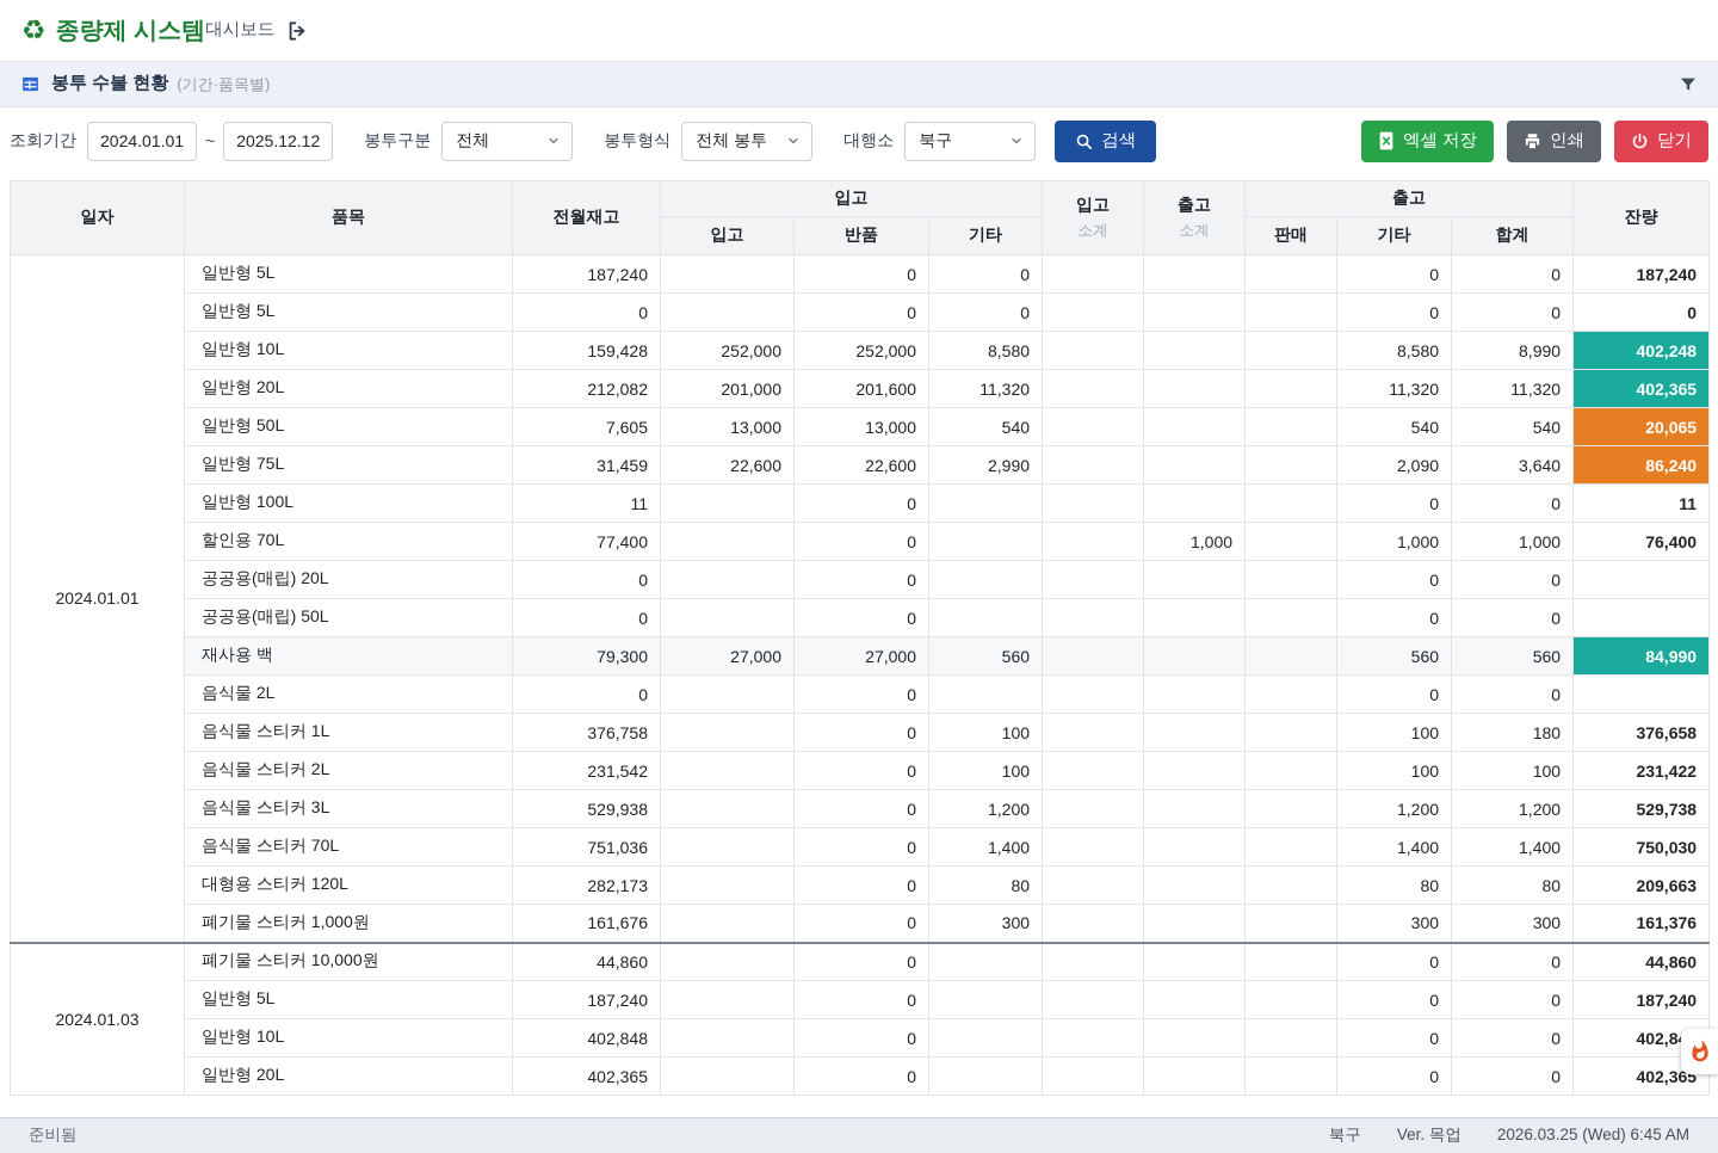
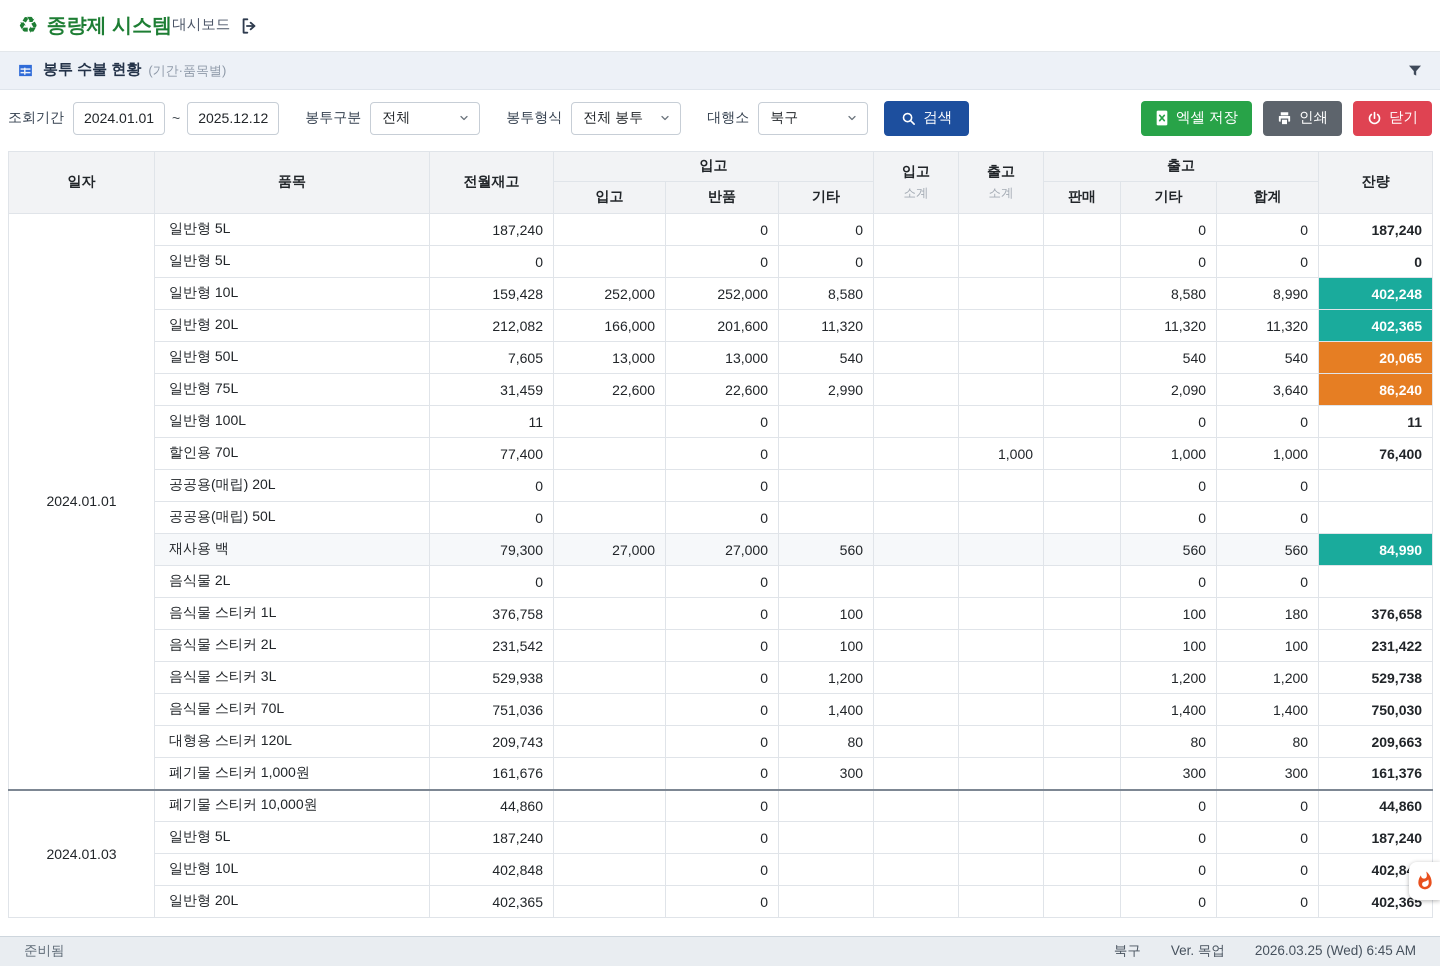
  ♻
  종량제 시스템
  대시보드
  봉투 수불 현황
  (기간·품목별)
  조회기간
  2024.01.01
  ~
  2025.12.12
  봉투구분
  전체
  봉투형식
  전체 봉투
  대행소
  북구
  검색
  엑셀 저장
  인쇄
  닫기
  일자	품목	전월재고	입고	입고 소계	출고 소계	출고	잔량
  입고	반품	기타	판매	기타	합계
  2024.01.01	일반형 5L	187,240		0	0				0	0	187,240
  일반형 5L	0		0	0				0	0	0
  일반형 10L	159,428	252,000	252,000	8,580				8,580	8,990	402,248
- 일반형 20L	212,082	201,000	201,600	11,320				11,320	11,320	402,365
+ 일반형 20L	212,082	166,000	201,600	11,320				11,320	11,320	402,365
  일반형 50L	7,605	13,000	13,000	540				540	540	20,065
  일반형 75L	31,459	22,600	22,600	2,990				2,090	3,640	86,240
  일반형 100L	11		0					0	0	11
  할인용 70L	77,400		0			1,000		1,000	1,000	76,400
  공공용(매립) 20L	0		0					0	0
  공공용(매립) 50L	0		0					0	0
  재사용 백	79,300	27,000	27,000	560				560	560	84,990
  음식물 2L	0		0					0	0
  음식물 스티커 1L	376,758		0	100				100	180	376,658
  음식물 스티커 2L	231,542		0	100				100	100	231,422
  음식물 스티커 3L	529,938		0	1,200				1,200	1,200	529,738
  음식물 스티커 70L	751,036		0	1,400				1,400	1,400	750,030
- 대형용 스티커 120L	282,173		0	80				80	80	209,663
+ 대형용 스티커 120L	209,743		0	80				80	80	209,663
  폐기물 스티커 1,000원	161,676		0	300				300	300	161,376
  2024.01.03	폐기물 스티커 10,000원	44,860		0					0	0	44,860
  일반형 5L	187,240		0					0	0	187,240
  일반형 10L	402,848		0					0	0	402,8
  일반형 20L	402,365		0					0	0	402,365
  준비됨
  북구
  Ver. 목업
  2026.03.25 (Wed) 6:45 AM
